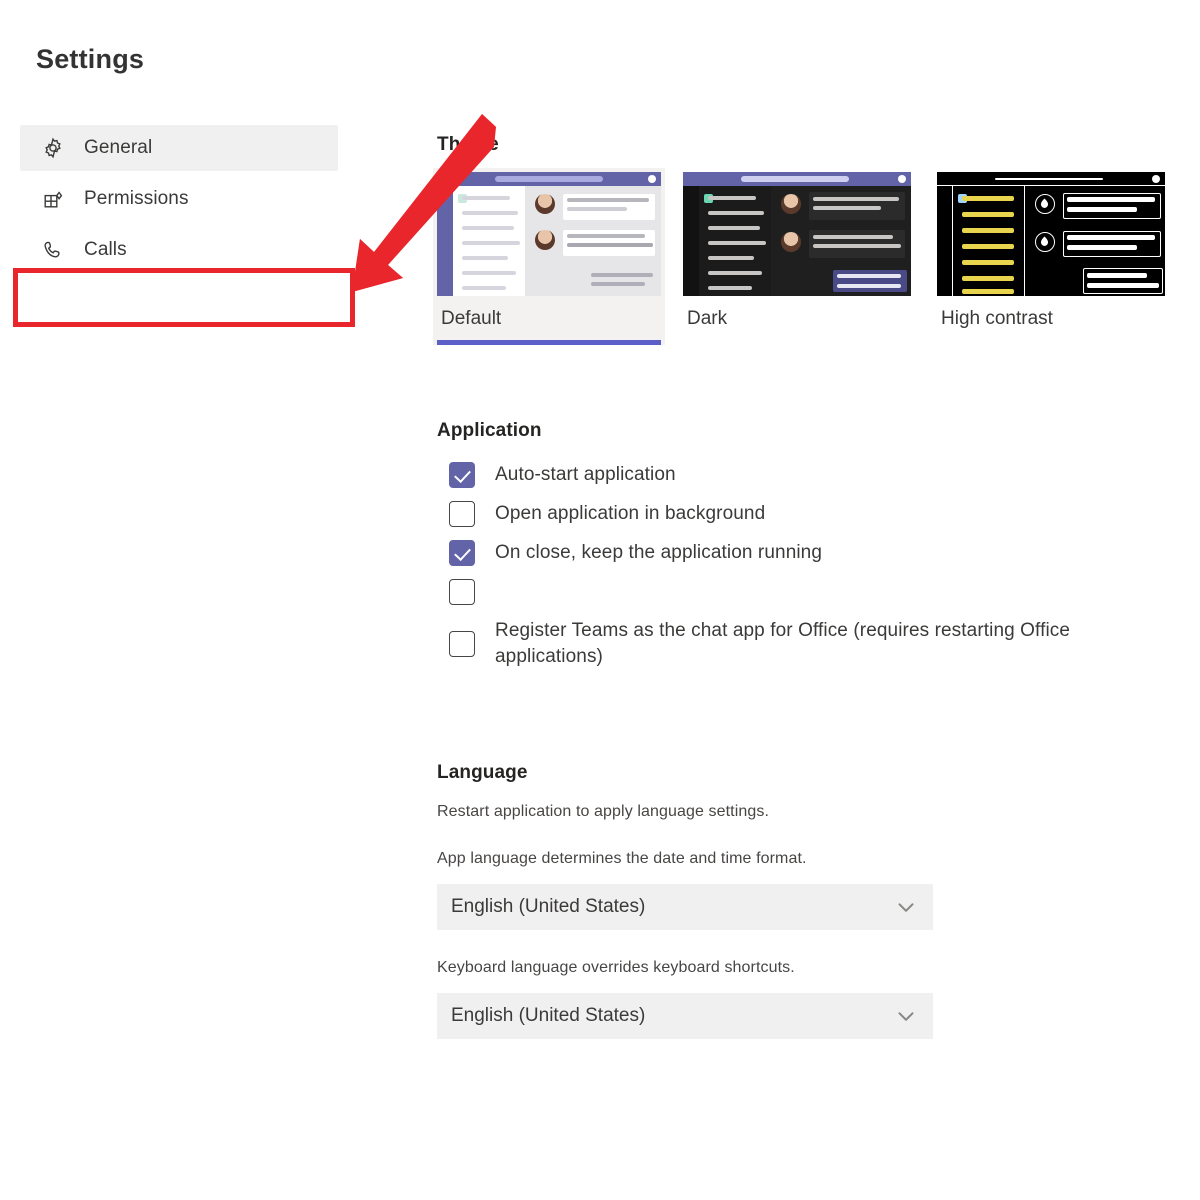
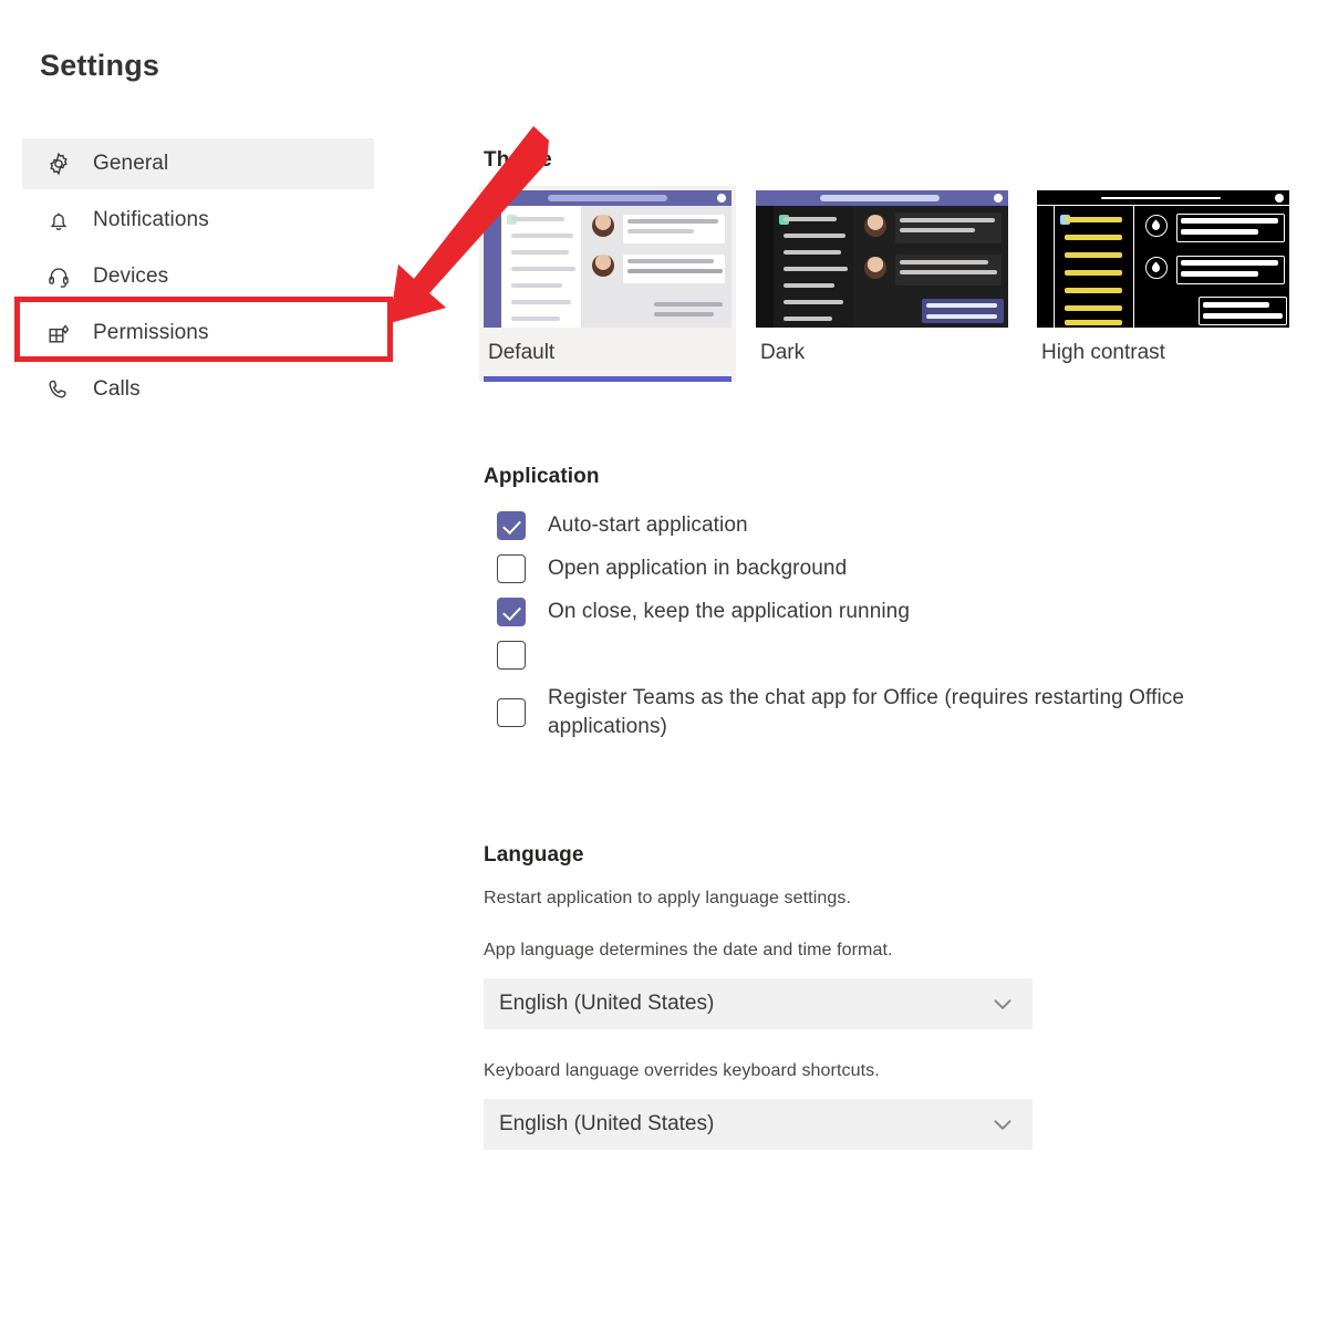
  Settings
  General
+ Notifications
+ Devices
  Permissions
  Calls
  Default
  Dark
  High contrast
  Application
  Auto-start application
  Open application in background
  On close, keep the application running
  Register Teams as the chat app for Office (requires restarting Office applications)
  Language
  Restart application to apply language settings.
  App language determines the date and time format.
  English (United States)
  Keyboard language overrides keyboard shortcuts.
  English (United States)
